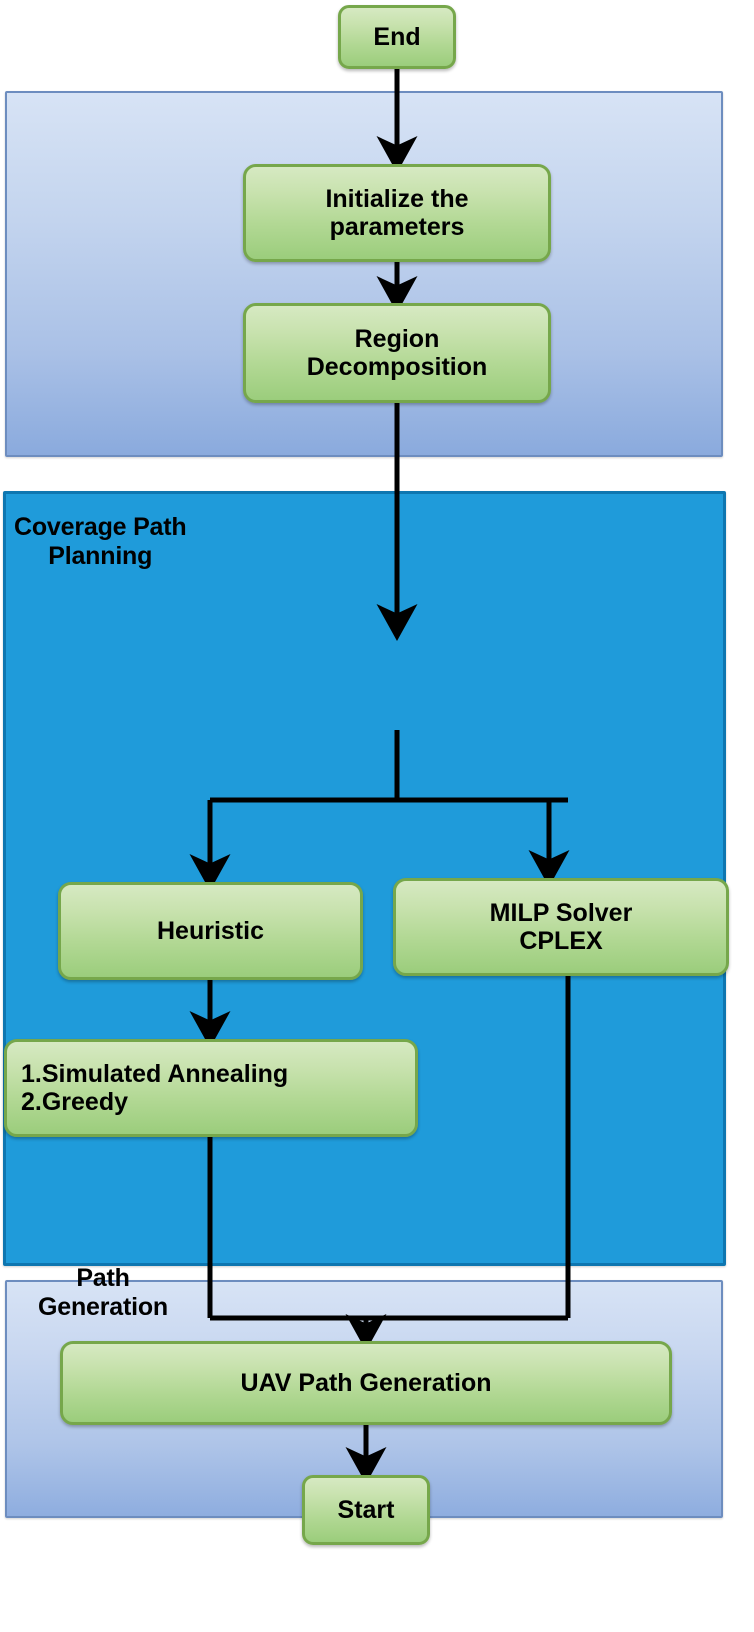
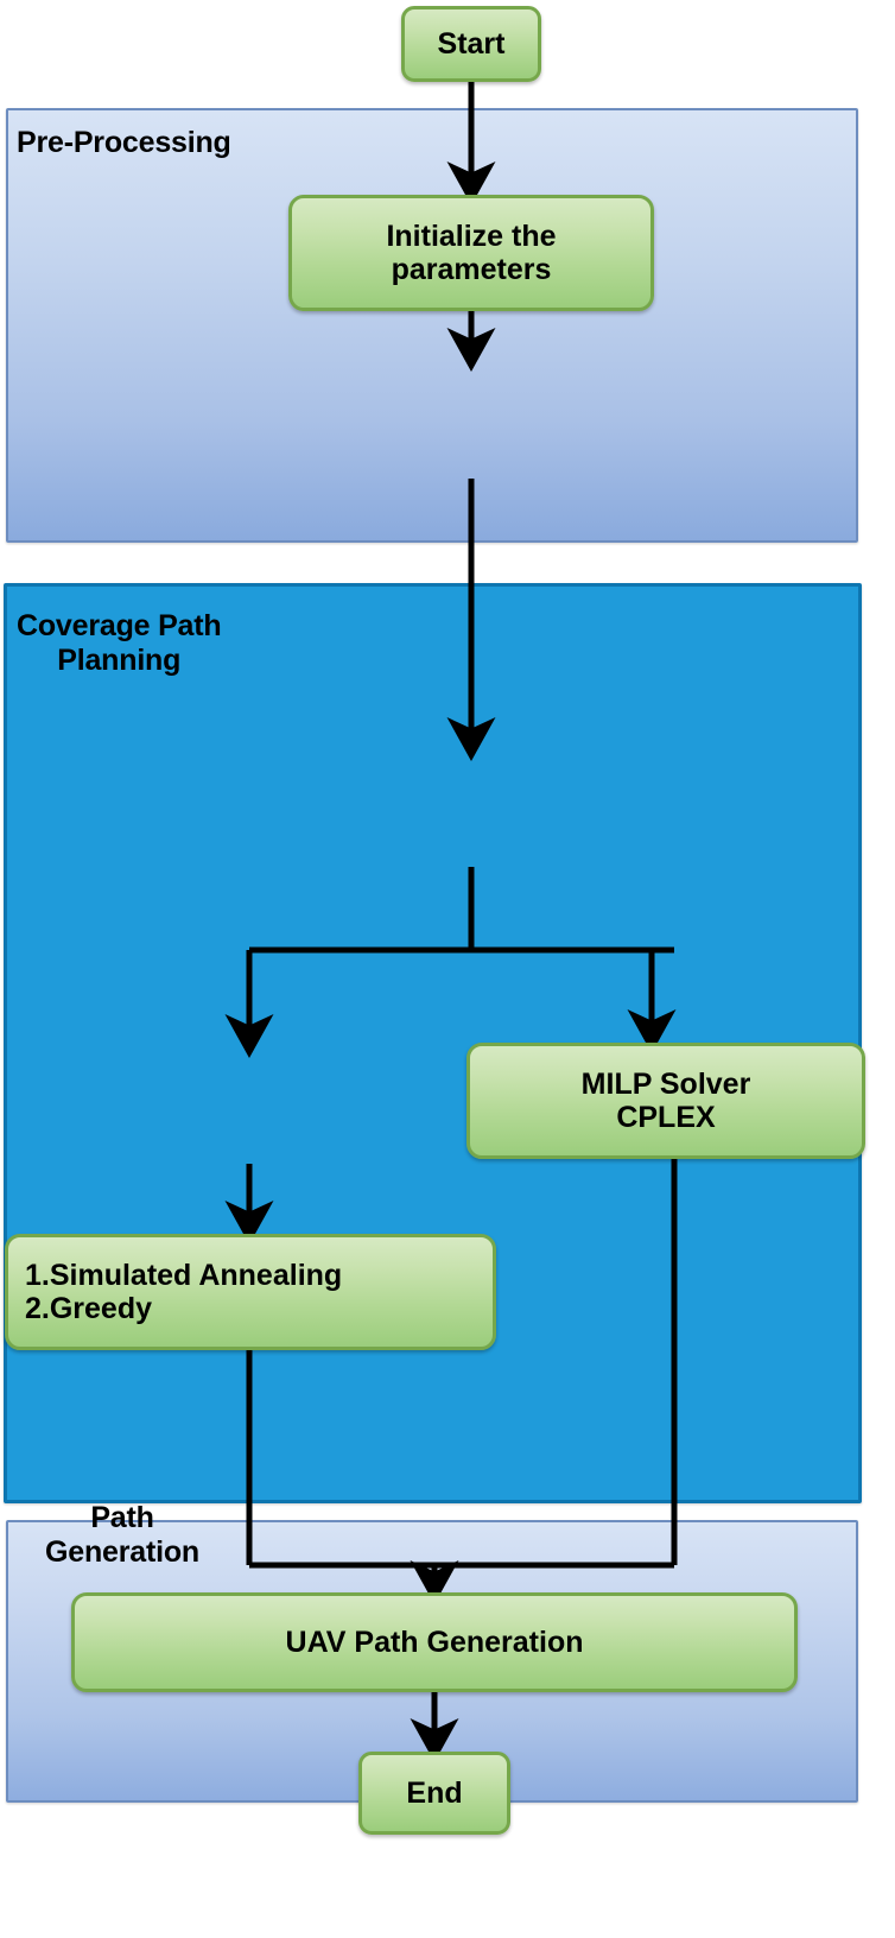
+ Pre-Processing
  Coverage Path
  Planning
  Path
  Generation
- End
+ Start
  Initialize the
  parameters
- Region
- Decomposition
- Heuristic
  MILP Solver
  CPLEX
  1.Simulated Annealing
  2.Greedy
  UAV Path Generation
- Start
+ End
